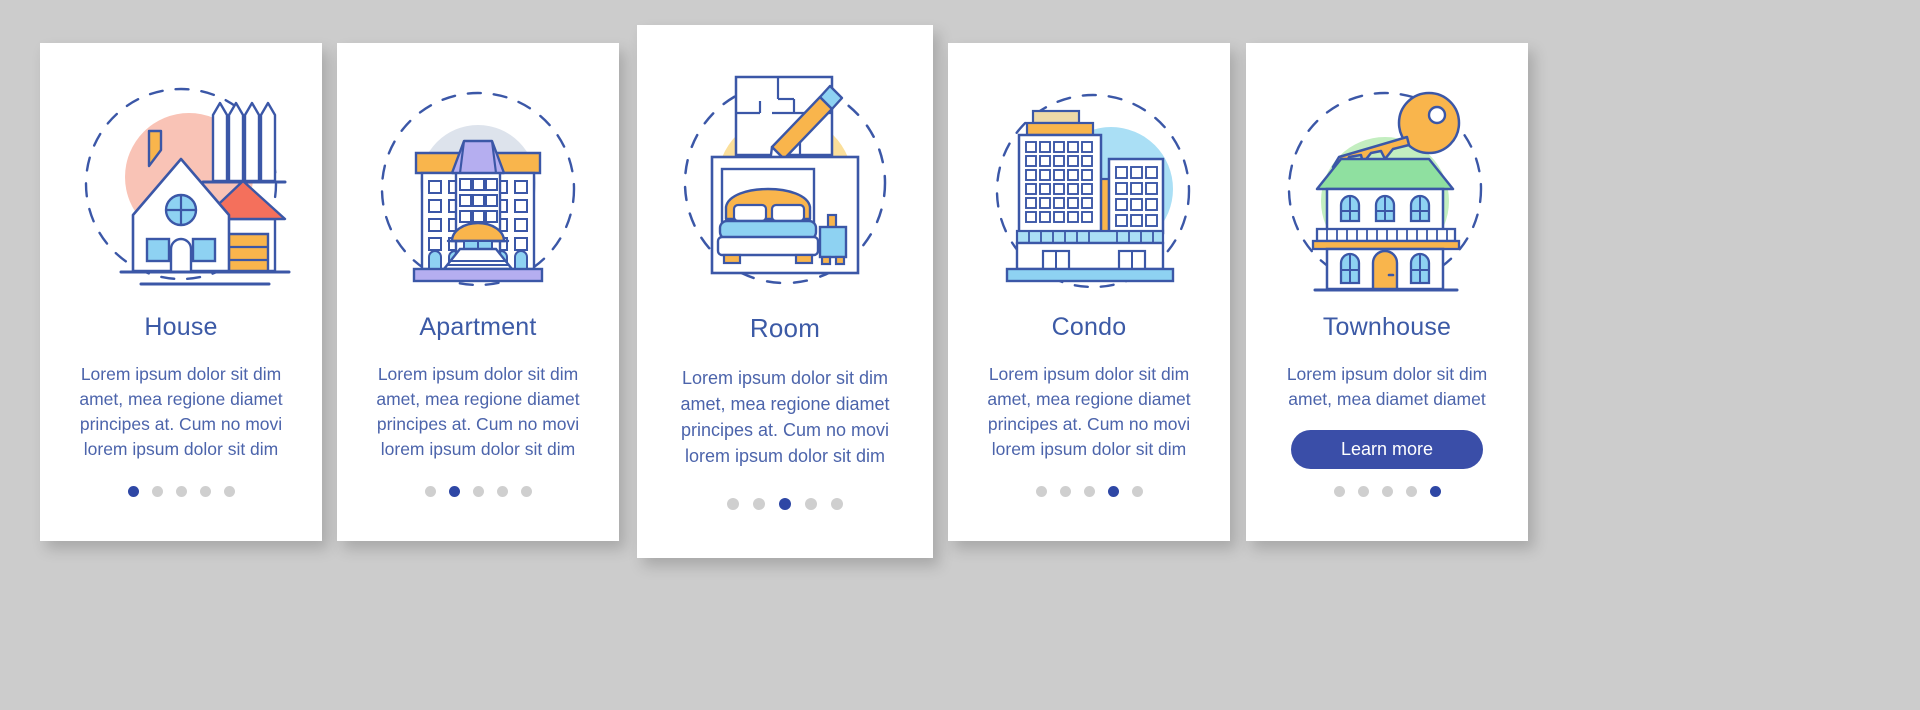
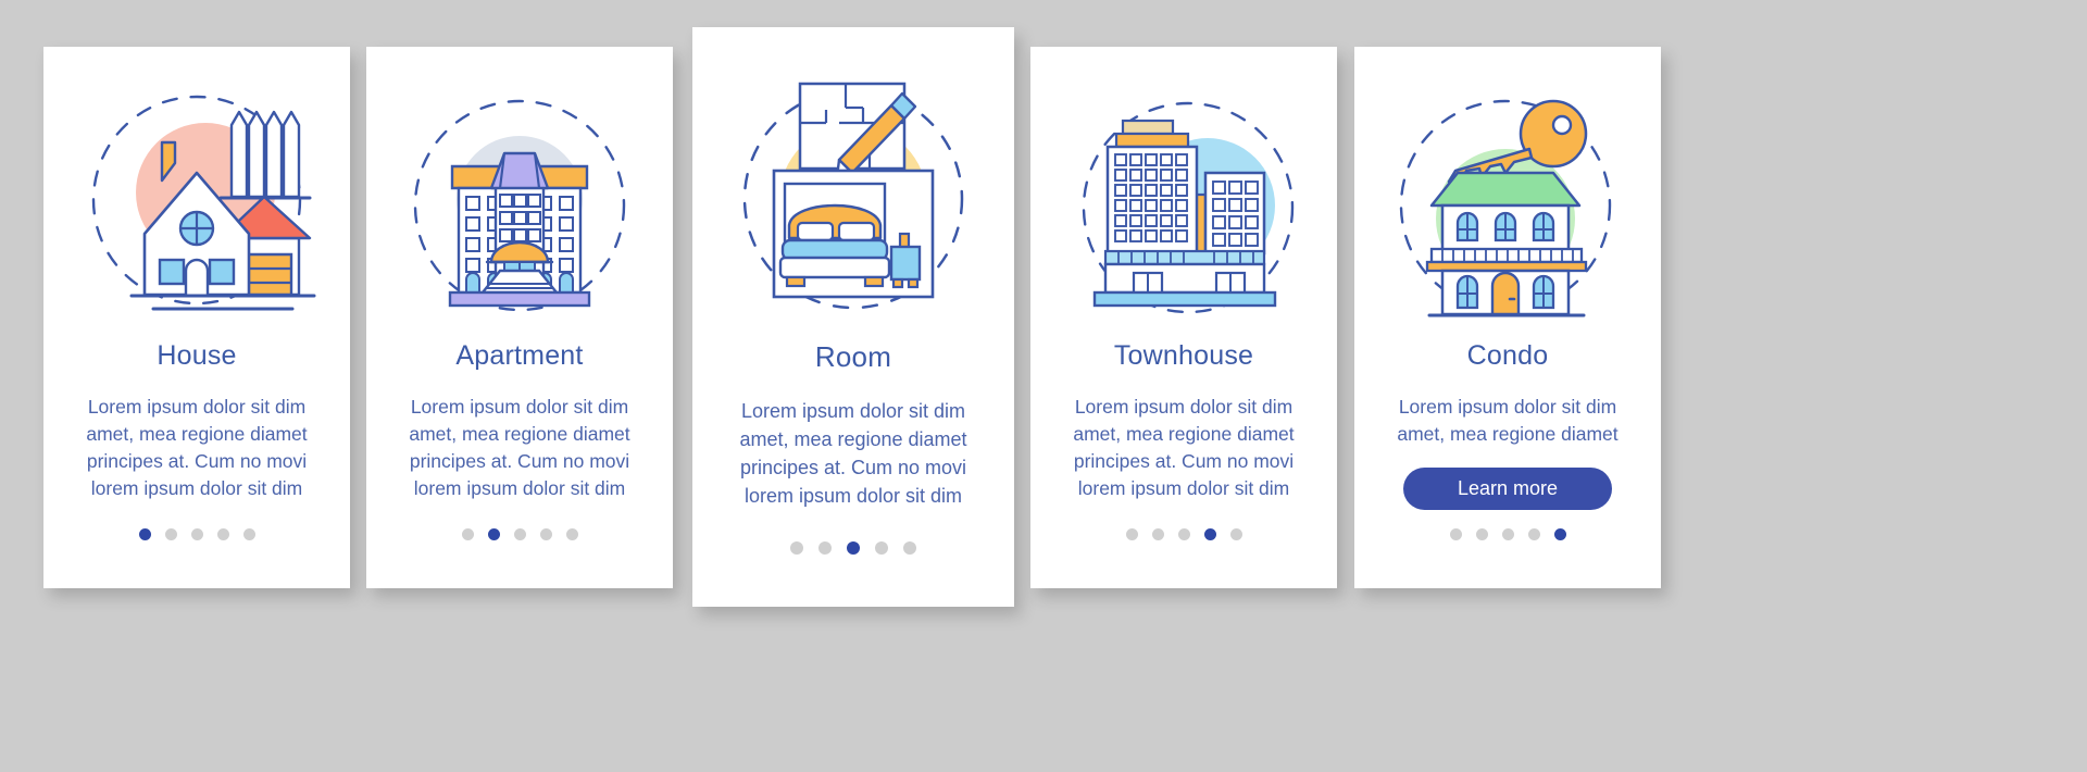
  House
  Lorem ipsum dolor sit dim amet, mea regione diamet principes at. Cum no movi lorem ipsum dolor sit dim
  Apartment
  Lorem ipsum dolor sit dim amet, mea regione diamet principes at. Cum no movi lorem ipsum dolor sit dim
  Room
  Lorem ipsum dolor sit dim amet, mea regione diamet principes at. Cum no movi lorem ipsum dolor sit dim
- Condo
+ Townhouse
  Lorem ipsum dolor sit dim amet, mea regione diamet principes at. Cum no movi lorem ipsum dolor sit dim
- Townhouse
+ Condo
- Lorem ipsum dolor sit dim amet, mea diamet diamet
+ Lorem ipsum dolor sit dim amet, mea regione diamet
  Learn more
